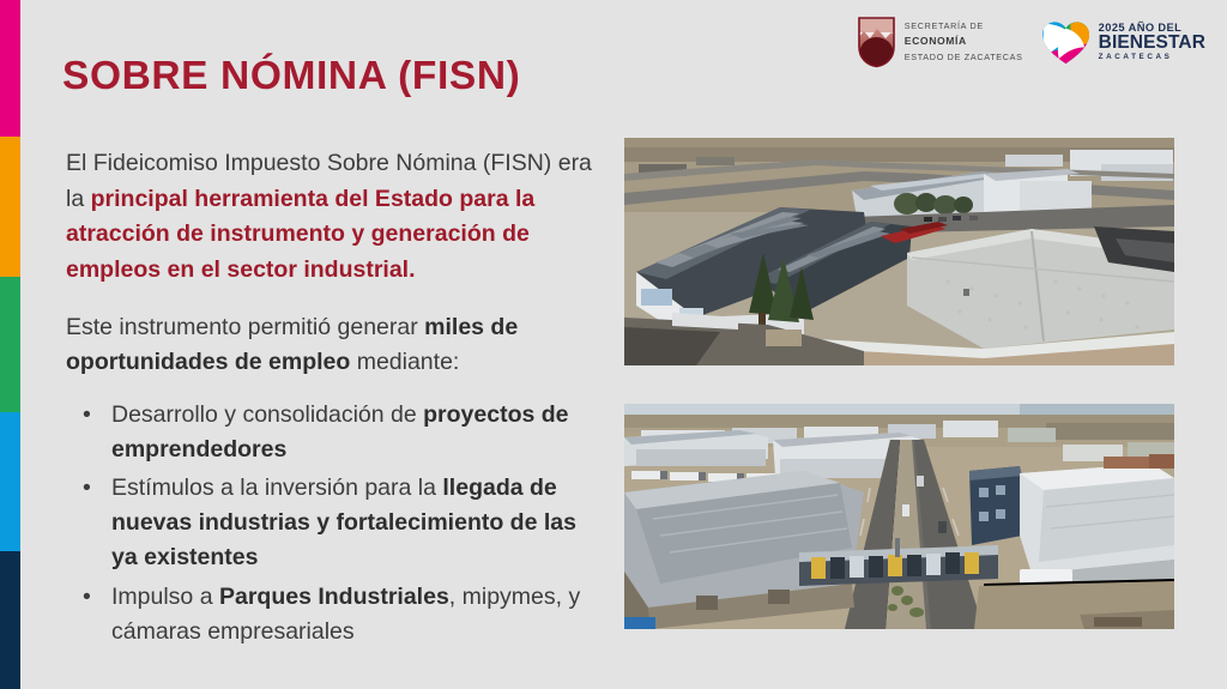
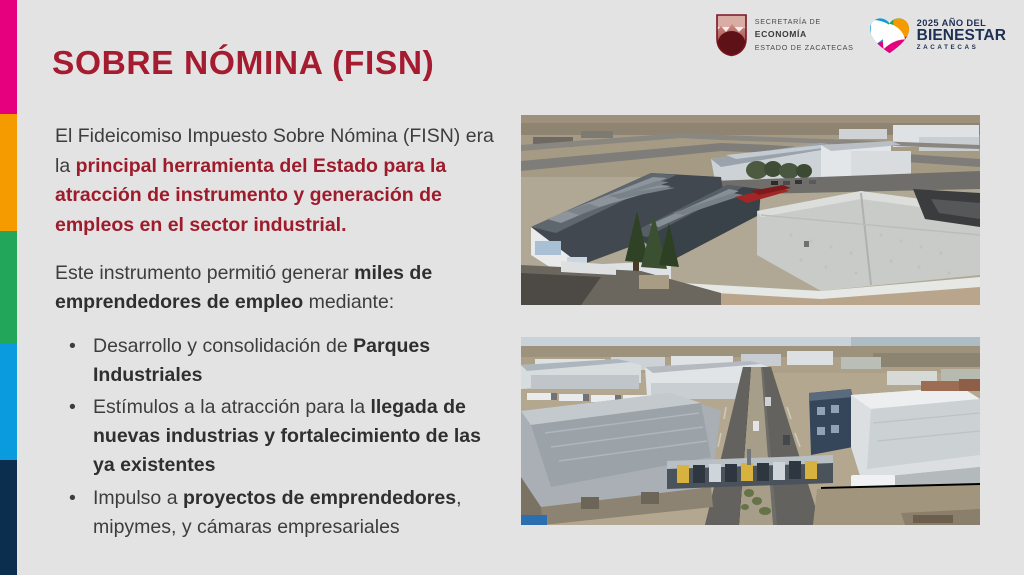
  SOBRE NÓMINA (FISN)
  SECRETARÍA DE
  ECONOMÍA
  ESTADO DE ZACATECAS
  2025 AÑO DEL
  BIENESTAR
  El Fideicomiso Impuesto Sobre Nómina (FISN) era la principal herramienta del Estado para la atracción de instrumento y generación de empleos en el sector industrial.
- Este instrumento permitió generar miles de oportunidades de empleo mediante:
+ Este instrumento permitió generar miles de emprendedores de empleo mediante:
  •
- Desarrollo y consolidación de proyectos de emprendedores
+ Desarrollo y consolidación de Parques Industriales
  •
- Estímulos a la inversión para la llegada de nuevas industrias y fortalecimiento de las ya existentes
+ Estímulos a la atracción para la llegada de nuevas industrias y fortalecimiento de las ya existentes
  •
- Impulso a Parques Industriales, mipymes, y cámaras empresariales
+ Impulso a proyectos de emprendedores, mipymes, y cámaras empresariales
